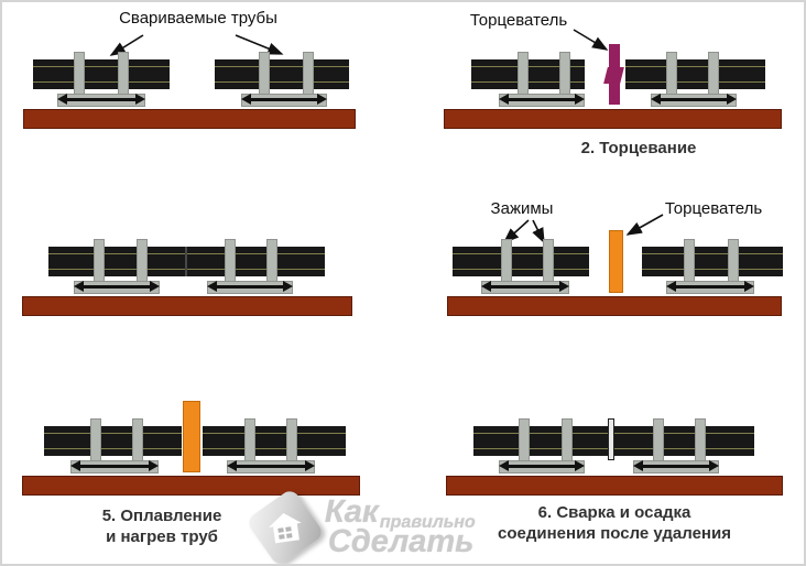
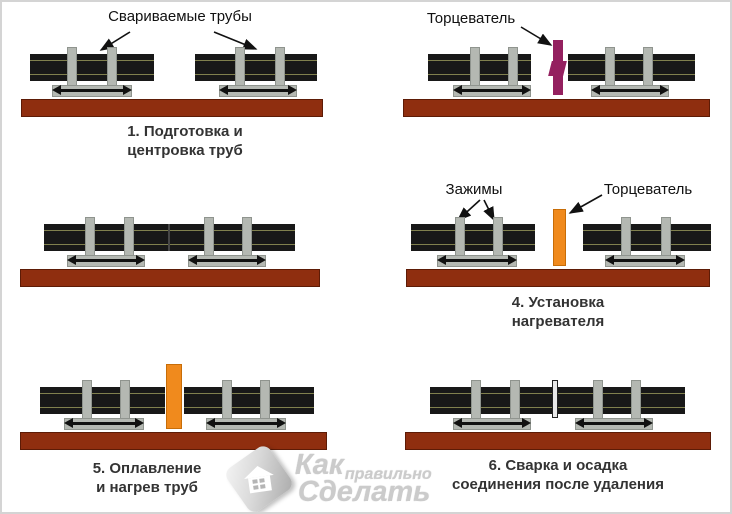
  Свариваемые трубы
+ 1. Подготовка и
+ центровка труб
  Торцеватель
- 2. Торцевание
  Зажимы
  Торцеватель
+ 4. Установка
+ нагревателя
  5. Оплавление
  и нагрев труб
  6. Сварка и осадка
  соединения после удаления
  Как
  правильно
  Сделать
